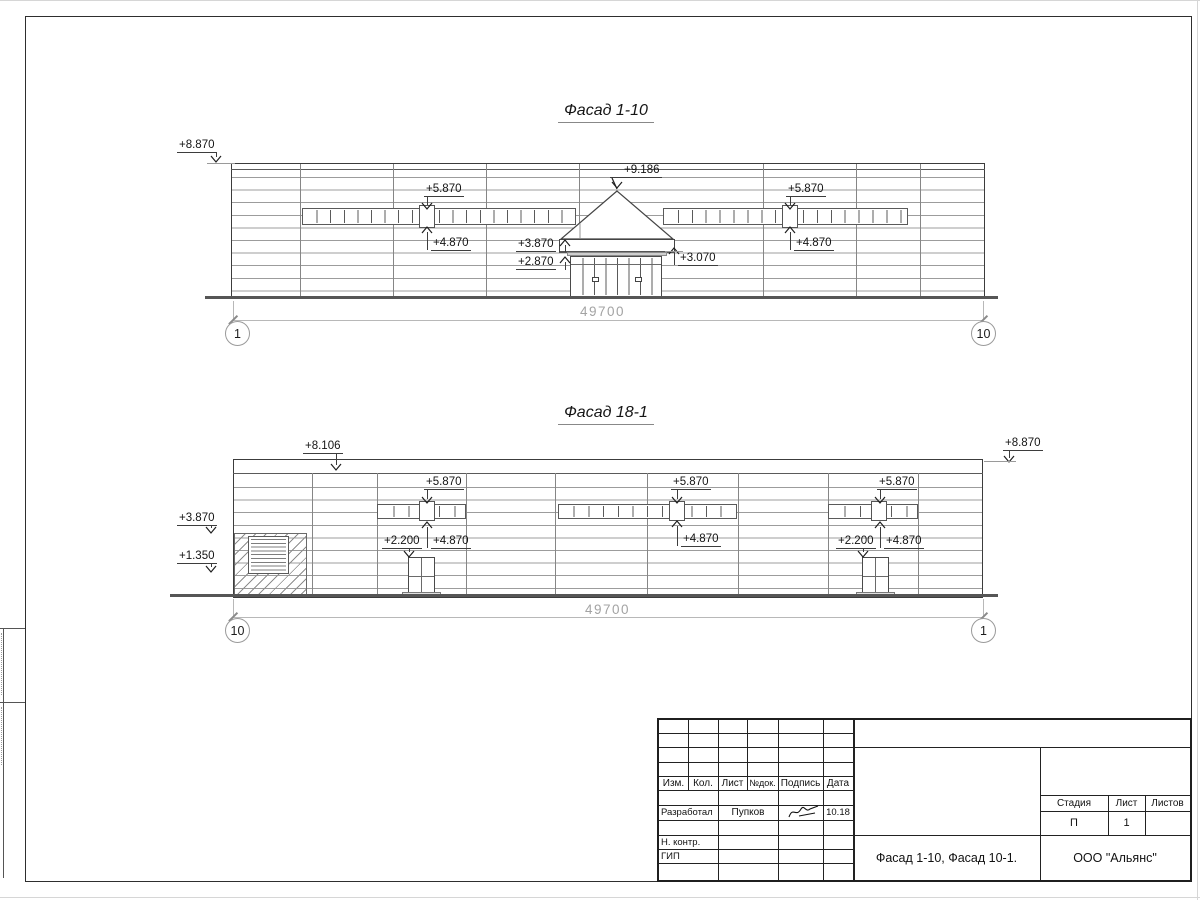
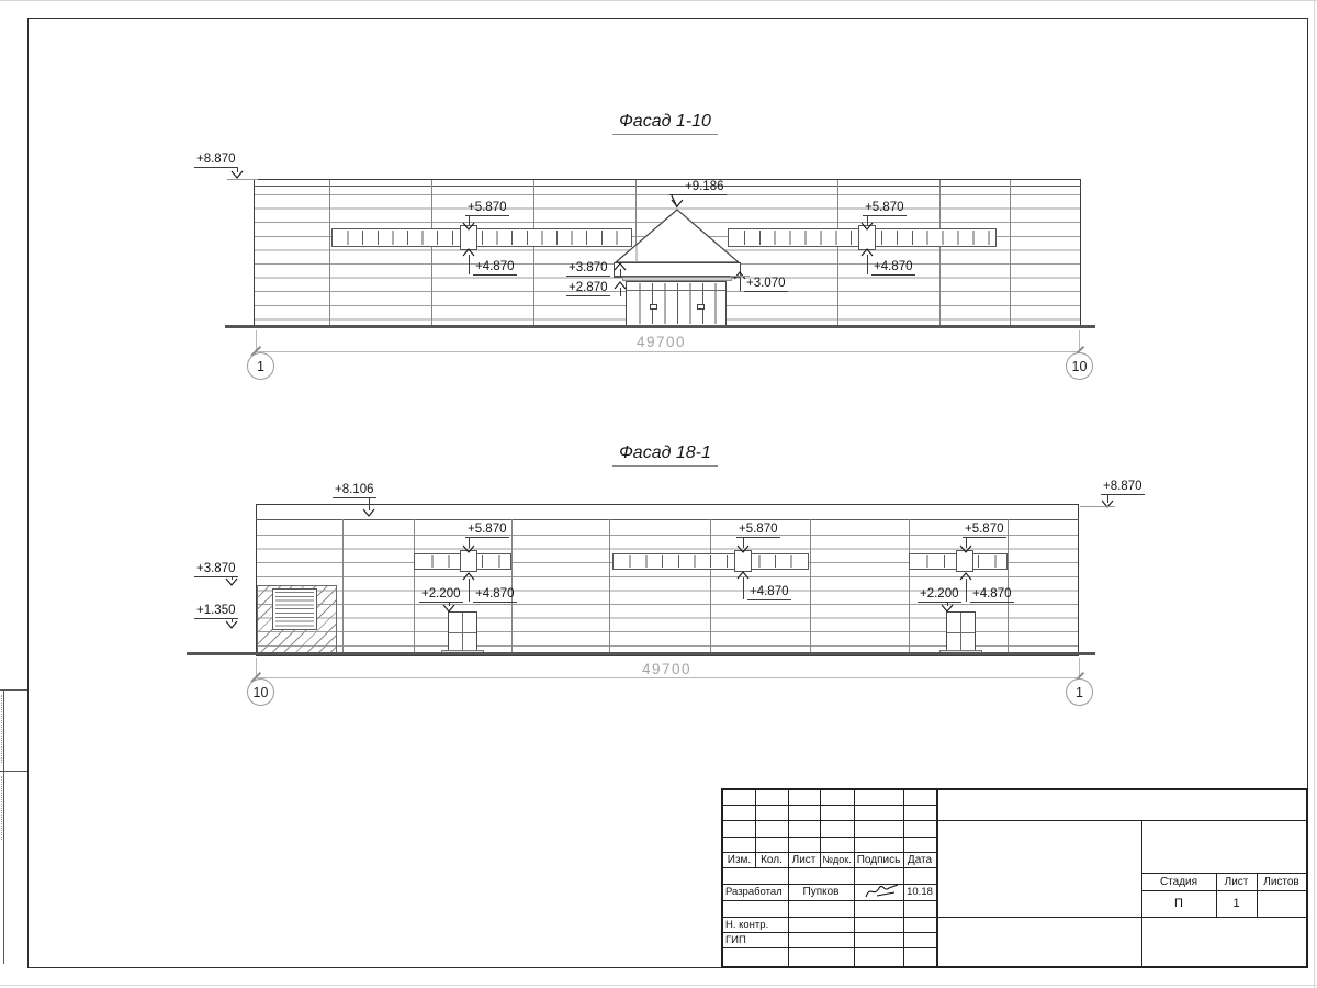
  Фасад 1-10
  49700
  1
  10
  +8.870
  +5.870
  +4.870
  +9.186
  +3.870
  +2.870
  +3.070
  +5.870
  +4.870
  Фасад 18-1
  49700
  10
  1
  +8.106
  +8.870
  +3.870
  +1.350
  +5.870
  +2.200
  +4.870
  +5.870
  +4.870
  +5.870
  +2.200
  +4.870
  Изм.
  Кол.
  Лист
  №док.
  Подпись
  Дата
  Разработал
  Пупков
  10.18
  Н. контр.
  ГИП
  Стадия
  Лист
  Листов
  П
  1
- Фасад 1-10, Фасад 10-1.
- ООО "Альянс"
